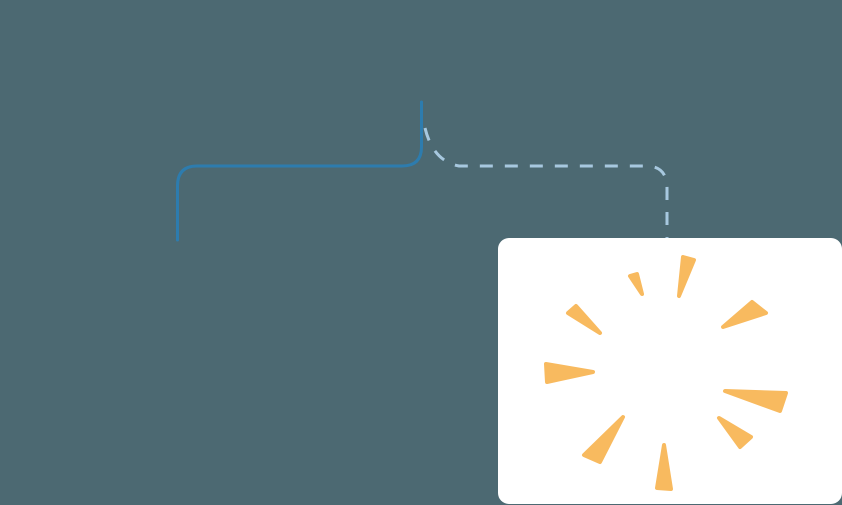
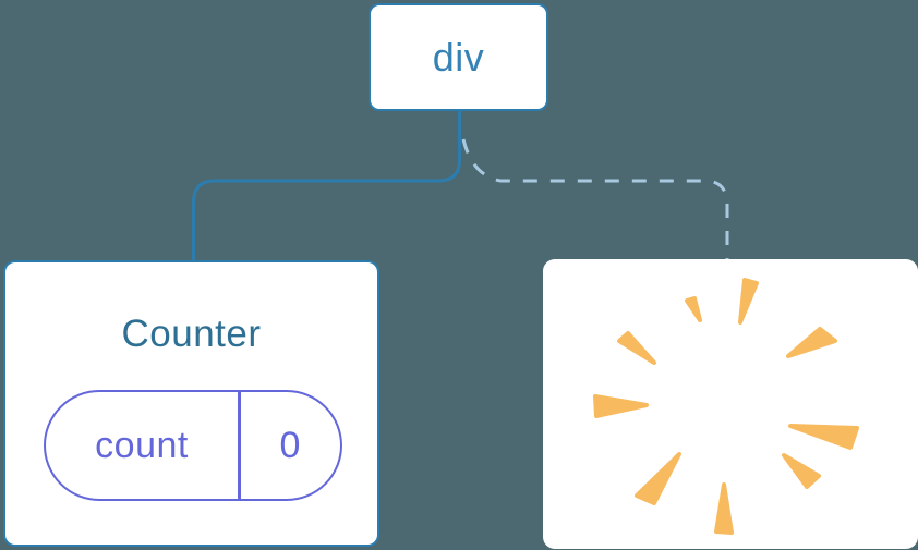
+ div
+ Counter
+ count
+ 0
